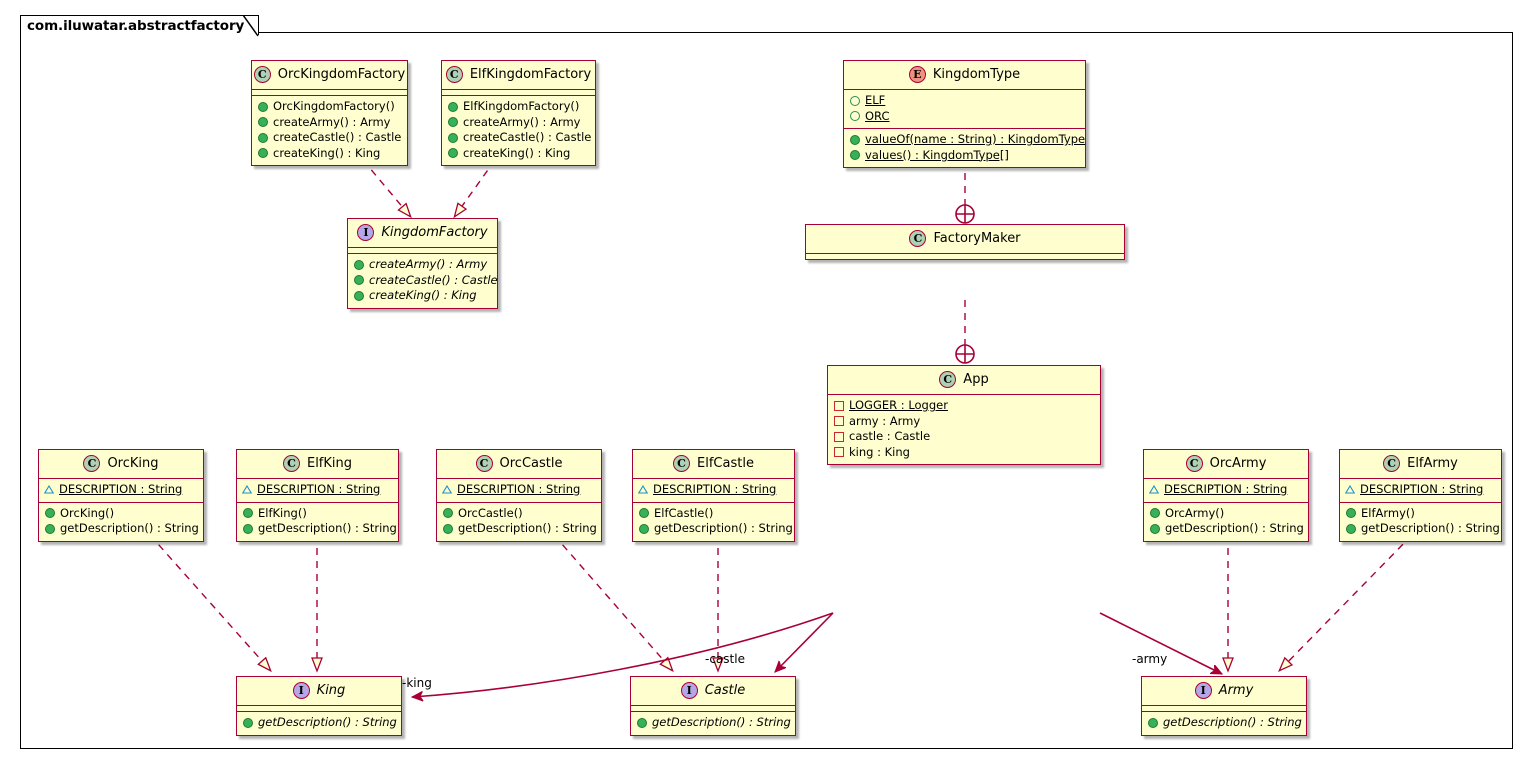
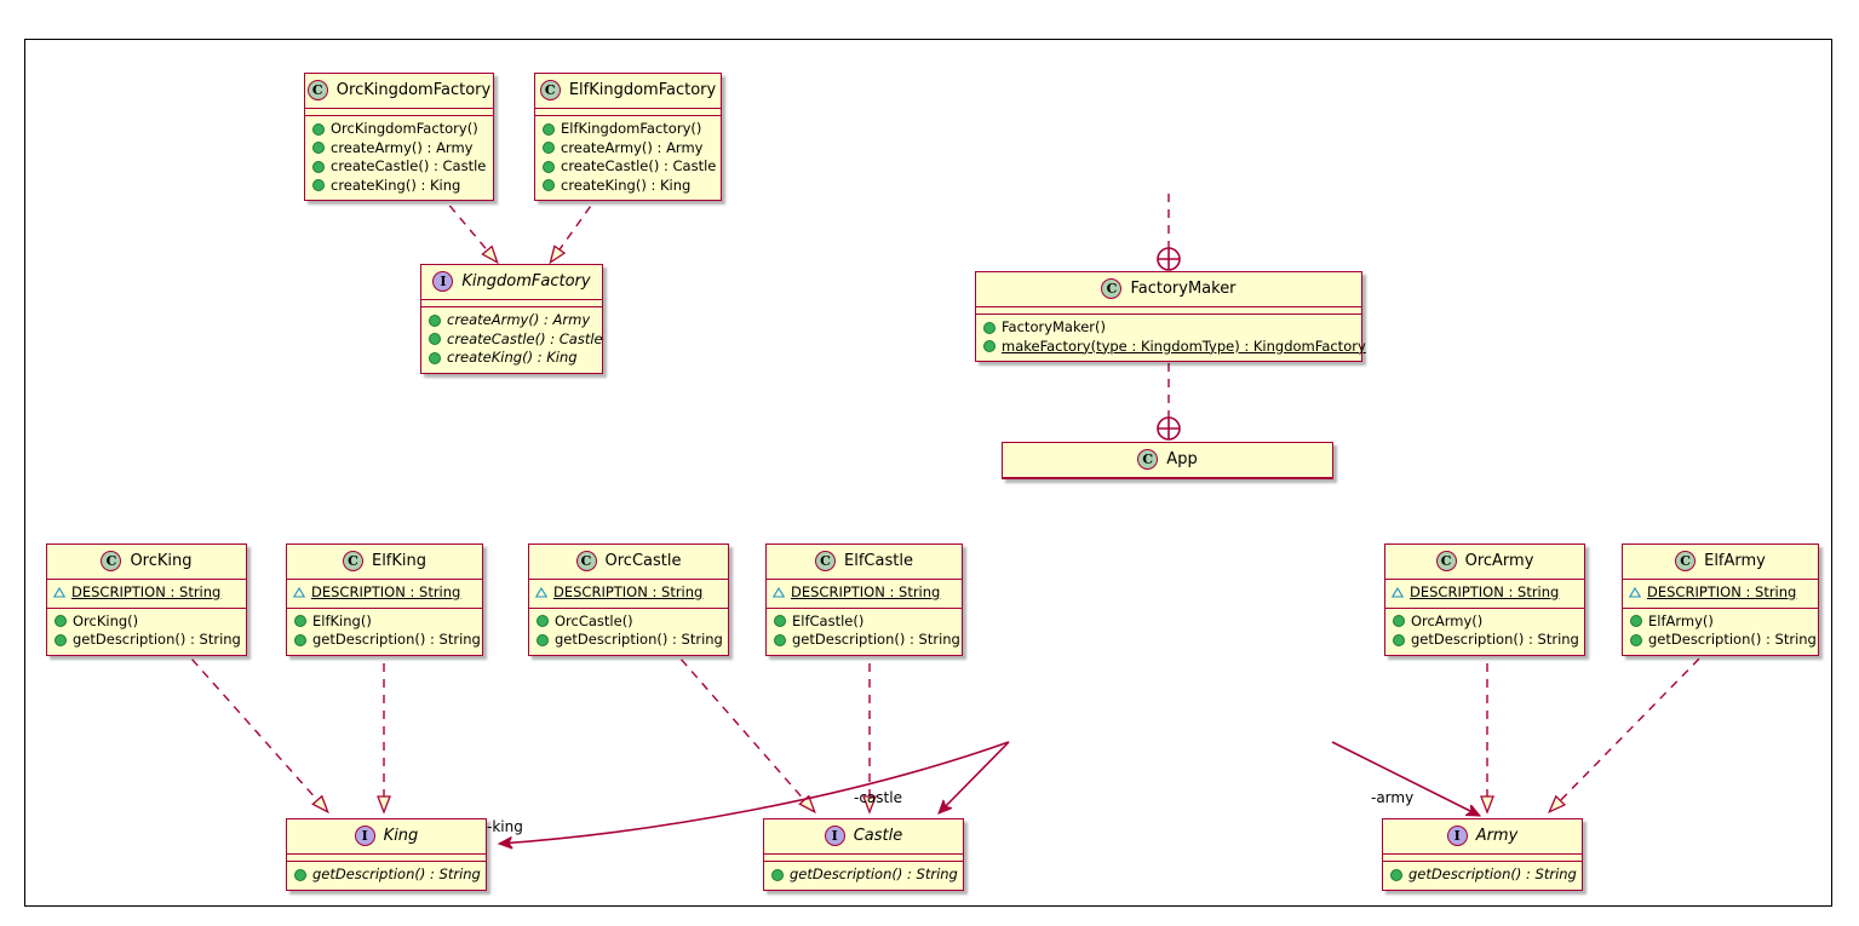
- com.iluwatar.abstractfactory
  -king
  -castle
  -army
  C
  OrcKingdomFactory
  OrcKingdomFactory()
  createArmy() : Army
  createCastle() : Castle
  createKing() : King
  C
  ElfKingdomFactory
  ElfKingdomFactory()
  createArmy() : Army
  createCastle() : Castle
  createKing() : King
  I
  KingdomFactory
  createArmy() : Army
  createCastle() : Castle
  createKing() : King
- E
- KingdomType
- ELF
- ORC
- valueOf(name : String) : KingdomType
- values() : KingdomType[]
  C
  FactoryMaker
+ FactoryMaker()
+ makeFactory(type : KingdomType) : KingdomFactory
  C
  App
- LOGGER : Logger
- army : Army
- castle : Castle
- king : King
  C
  OrcKing
  DESCRIPTION : String
  OrcKing()
  getDescription() : String
  C
  ElfKing
  DESCRIPTION : String
  ElfKing()
  getDescription() : String
  C
  OrcCastle
  DESCRIPTION : String
  OrcCastle()
  getDescription() : String
  C
  ElfCastle
  DESCRIPTION : String
  ElfCastle()
  getDescription() : String
  C
  OrcArmy
  DESCRIPTION : String
  OrcArmy()
  getDescription() : String
  C
  ElfArmy
  DESCRIPTION : String
  ElfArmy()
  getDescription() : String
  I
  King
  getDescription() : String
  I
  Castle
  getDescription() : String
  I
  Army
  getDescription() : String
